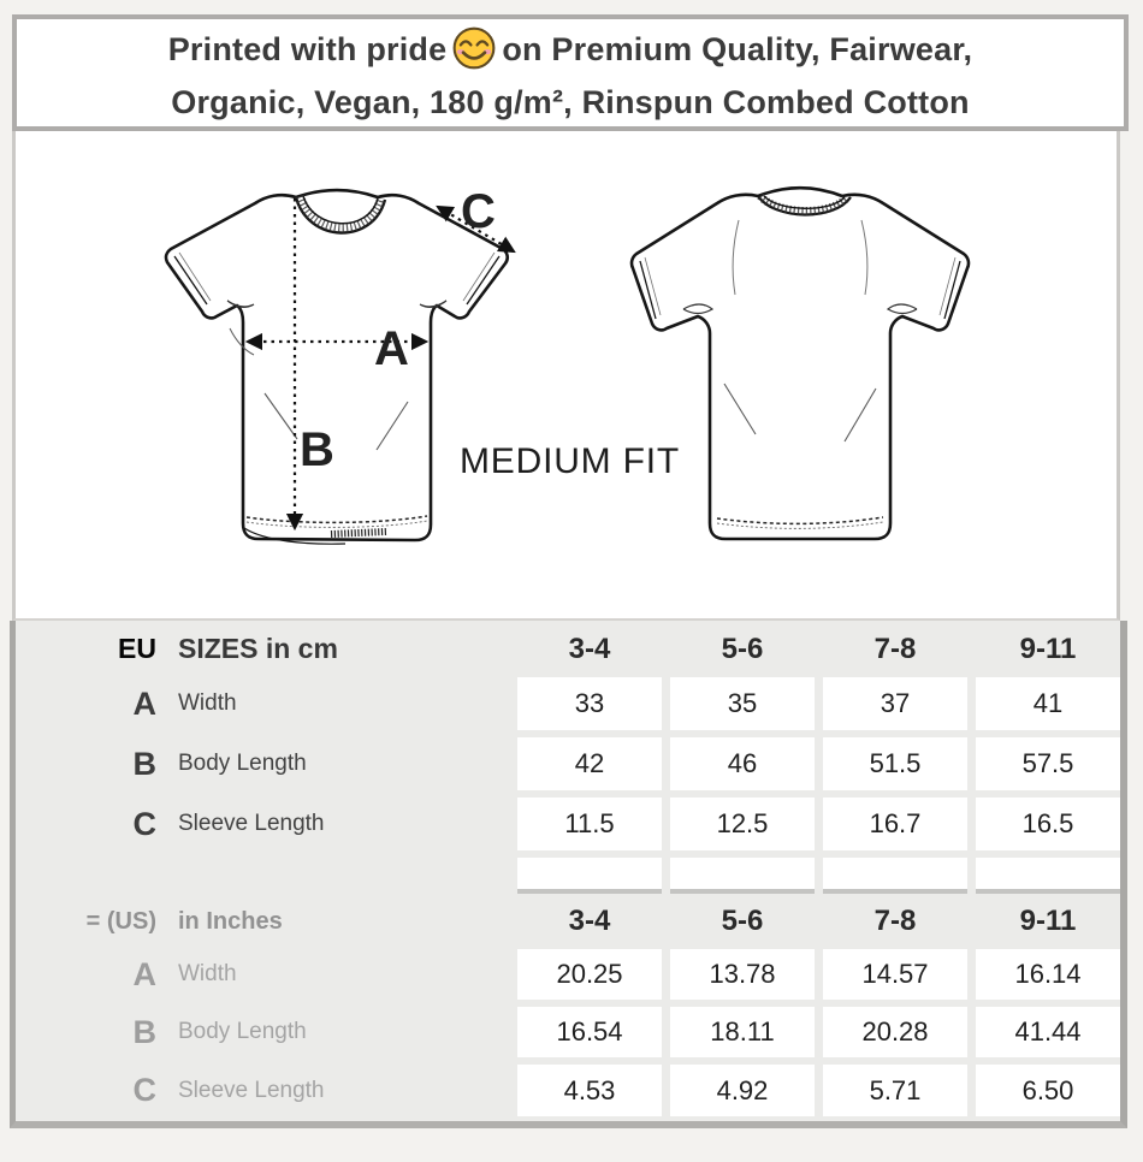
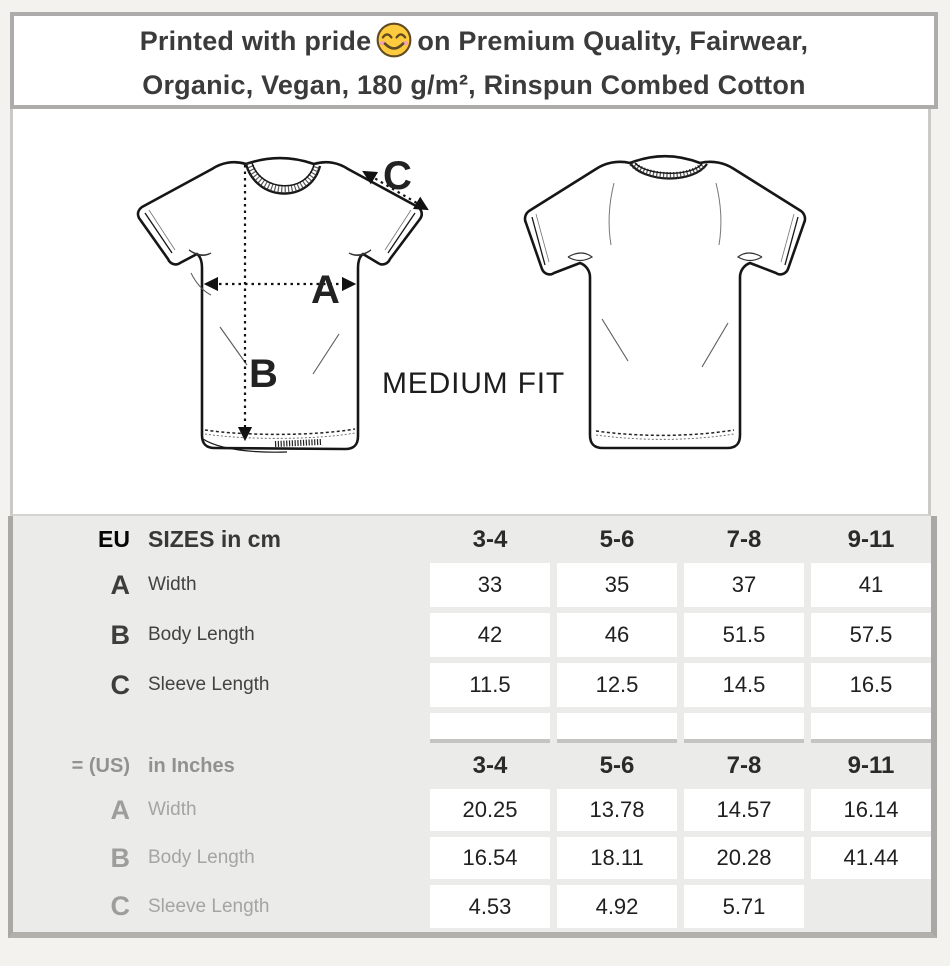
  Printed with pride on Premium Quality, Fairwear,
  Organic, Vegan, 180 g/m², Rinspun Combed Cotton
  A
  B
  C
  MEDIUM FIT
  EU
  SIZES in cm
  3-4
  5-6
  7-8
  9-11
  A
  Width
  33
  35
  37
  41
  B
  Body Length
  42
  46
  51.5
  57.5
  C
  Sleeve Length
  11.5
  12.5
- 16.7
+ 14.5
  16.5
  = (US)
  in Inches
  3-4
  5-6
  7-8
  9-11
  A
  Width
  20.25
  13.78
  14.57
  16.14
  B
  Body Length
  16.54
  18.11
  20.28
  41.44
  C
  Sleeve Length
  4.53
  4.92
  5.71
- 6.50
